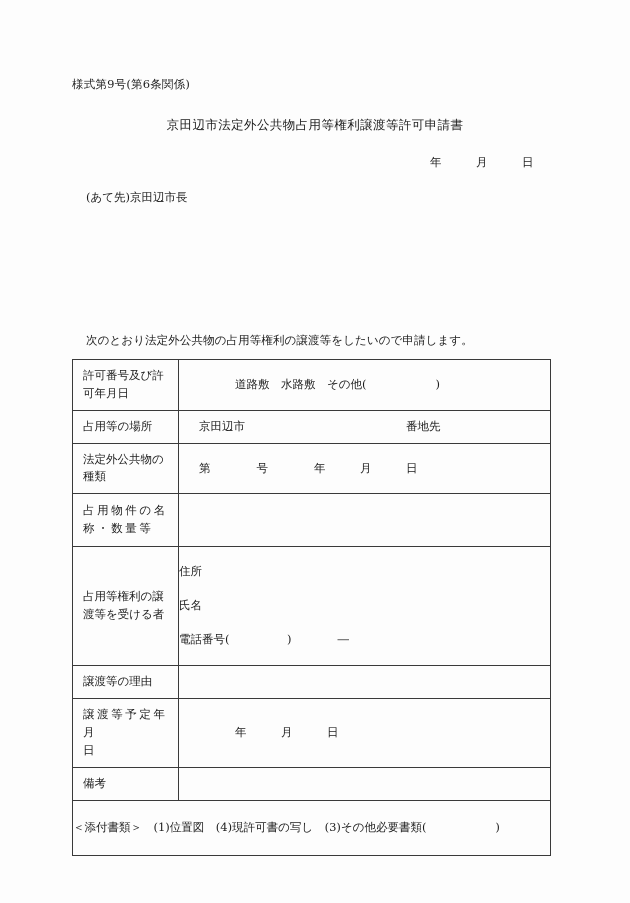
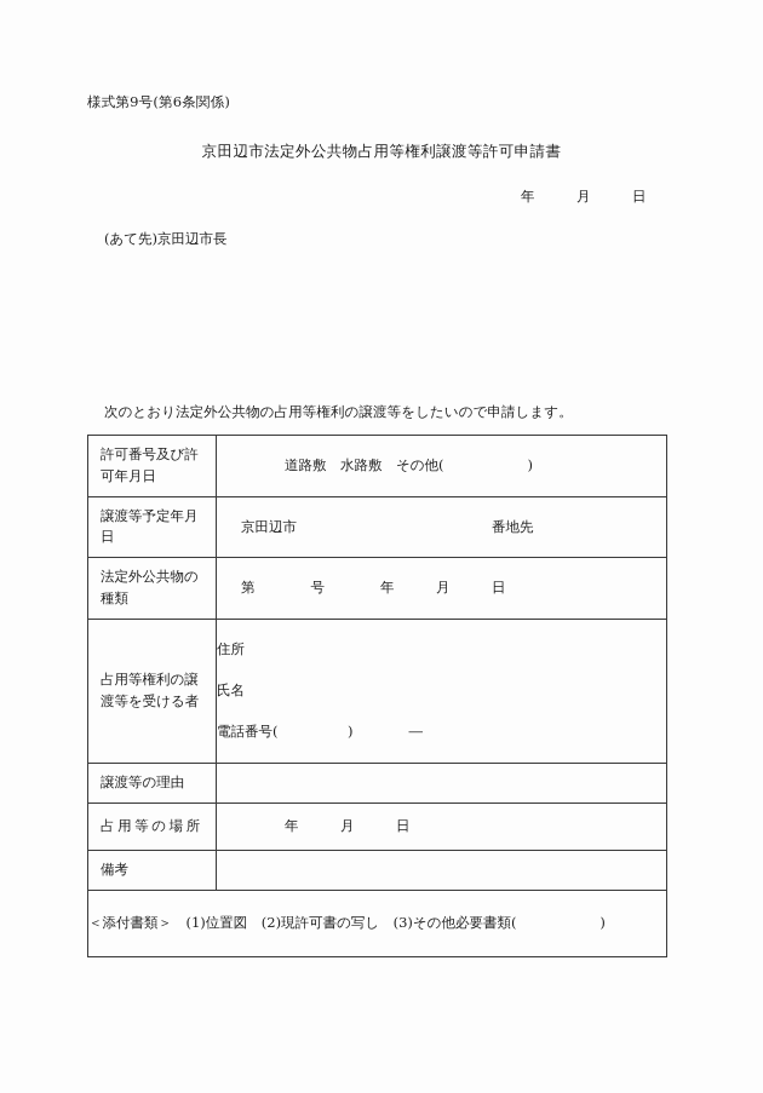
  様式第9号(第6条関係)
  京田辺市法定外公共物占用等権利譲渡等許可申請書
  年 月 日
  (あて先)京田辺市長
  次のとおり法定外公共物の占用等権利の譲渡等をしたいので申請します。
  許可番号及び許 可年月日	道路敷 水路敷 その他( )
- 占用等の場所	京田辺市 番地先
+ 譲渡等予定年月 日	京田辺市 番地先
  法定外公共物の 種類	第 号 年 月 日
- 占用物件の名 称・数量等
  占用等権利の譲 渡等を受ける者	住所 氏名 電話番号( ) ―
  譲渡等の理由
- 譲渡等予定年月 日	年 月 日
+ 占用等の場所	年 月 日
  備考
- ＜添付書類＞ (1)位置図 (4)現許可書の写し (3)その他必要書類( )
+ ＜添付書類＞ (1)位置図 (2)現許可書の写し (3)その他必要書類( )
